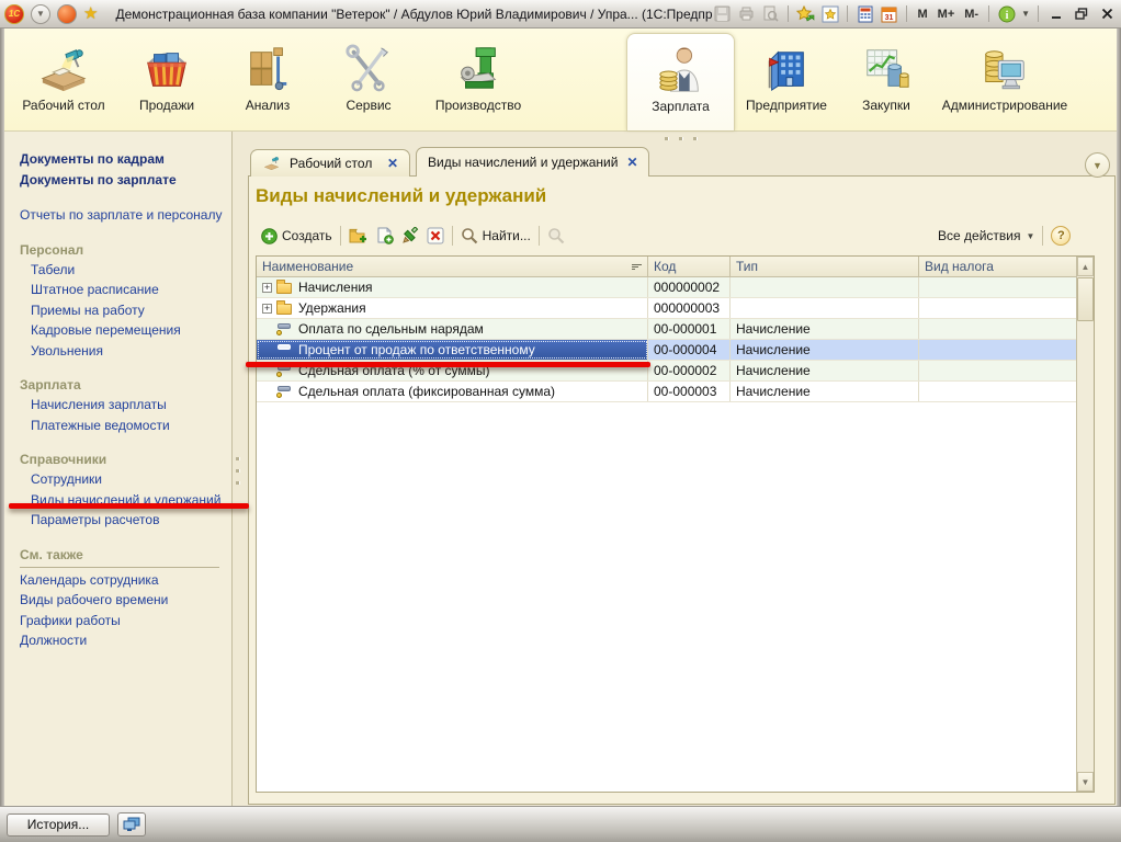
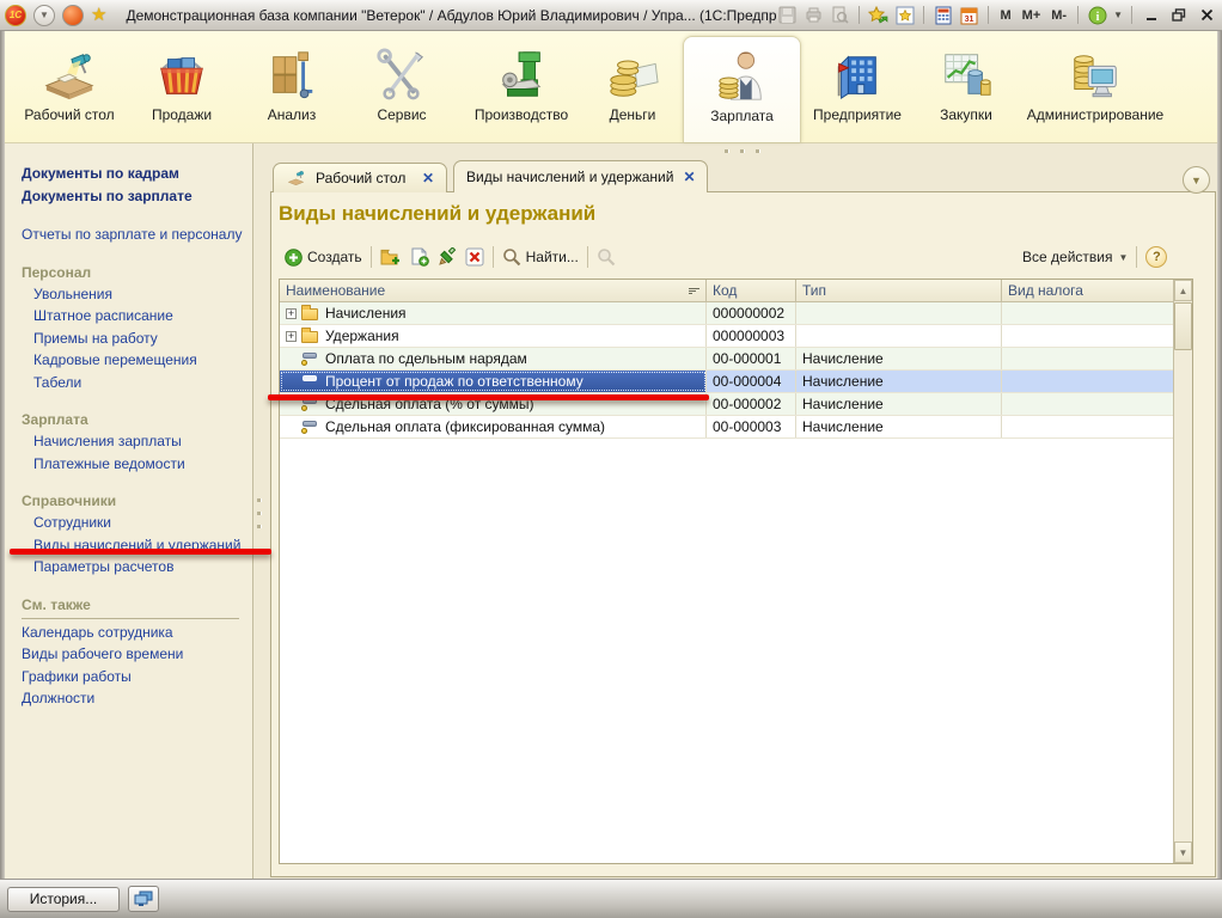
  1С
  ▼
  ★
  Демонстрационная база компании "Ветерок" / Абдулов Юрий Владимирович / Упра... (1С:Предпр
  M
  M+
  M-
  i
  ▼
  Рабочий стол
  Продажи
  Анализ
  Сервис
  Производство
+ Деньги
  Зарплата
  Предприятие
  Закупки
  Администрирование
  Документы по кадрам
  Документы по зарплате
  Отчеты по зарплате и персоналу
  Персонал
- Табели
+ Увольнения
  Штатное расписание
  Приемы на работу
  Кадровые перемещения
- Увольнения
+ Табели
  Зарплата
  Начисления зарплаты
  Платежные ведомости
  Справочники
  Сотрудники
  Виды начислений и удержаний
  Параметры расчетов
  См. также
  Календарь сотрудника
  Виды рабочего времени
  Графики работы
  Должности
  Рабочий стол
  ✕
  Виды начислений и удержаний
  ✕
  ▼
  Виды начислений и удержаний
  Создать
  Найти...
  Все действия
  ▼
  ?
  Наименование
  Код
  Тип
  Вид налога
  +
  Начисления
  000000002
  +
  Удержания
  000000003
  Оплата по сдельным нарядам
  00-000001
  Начисление
  Процент от продаж по ответственному
  00-000004
  Начисление
  Сдельная оплата (% от суммы)
  00-000002
  Начисление
  Сдельная оплата (фиксированная сумма)
  00-000003
  Начисление
  ▲
  ▼
  История...
